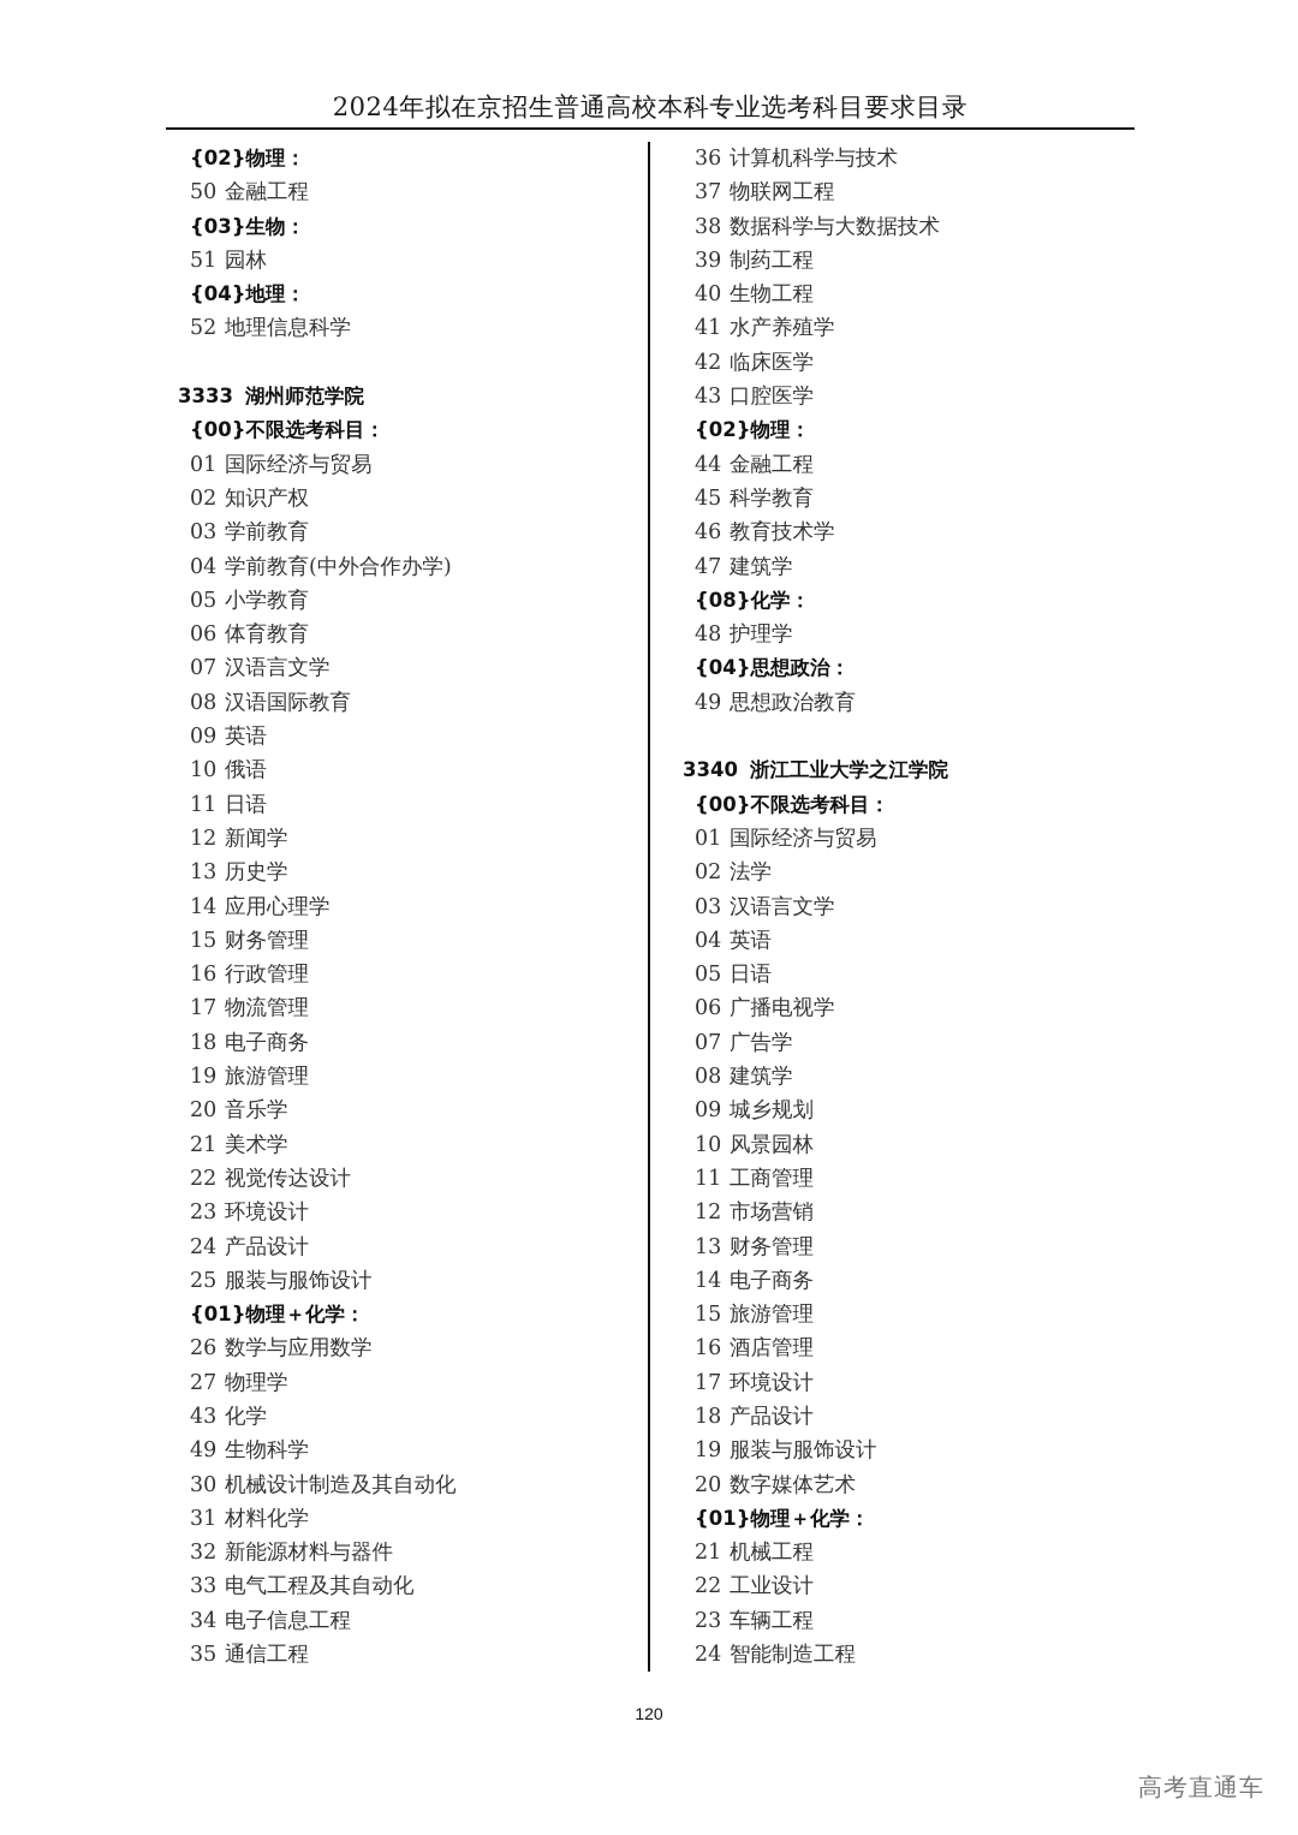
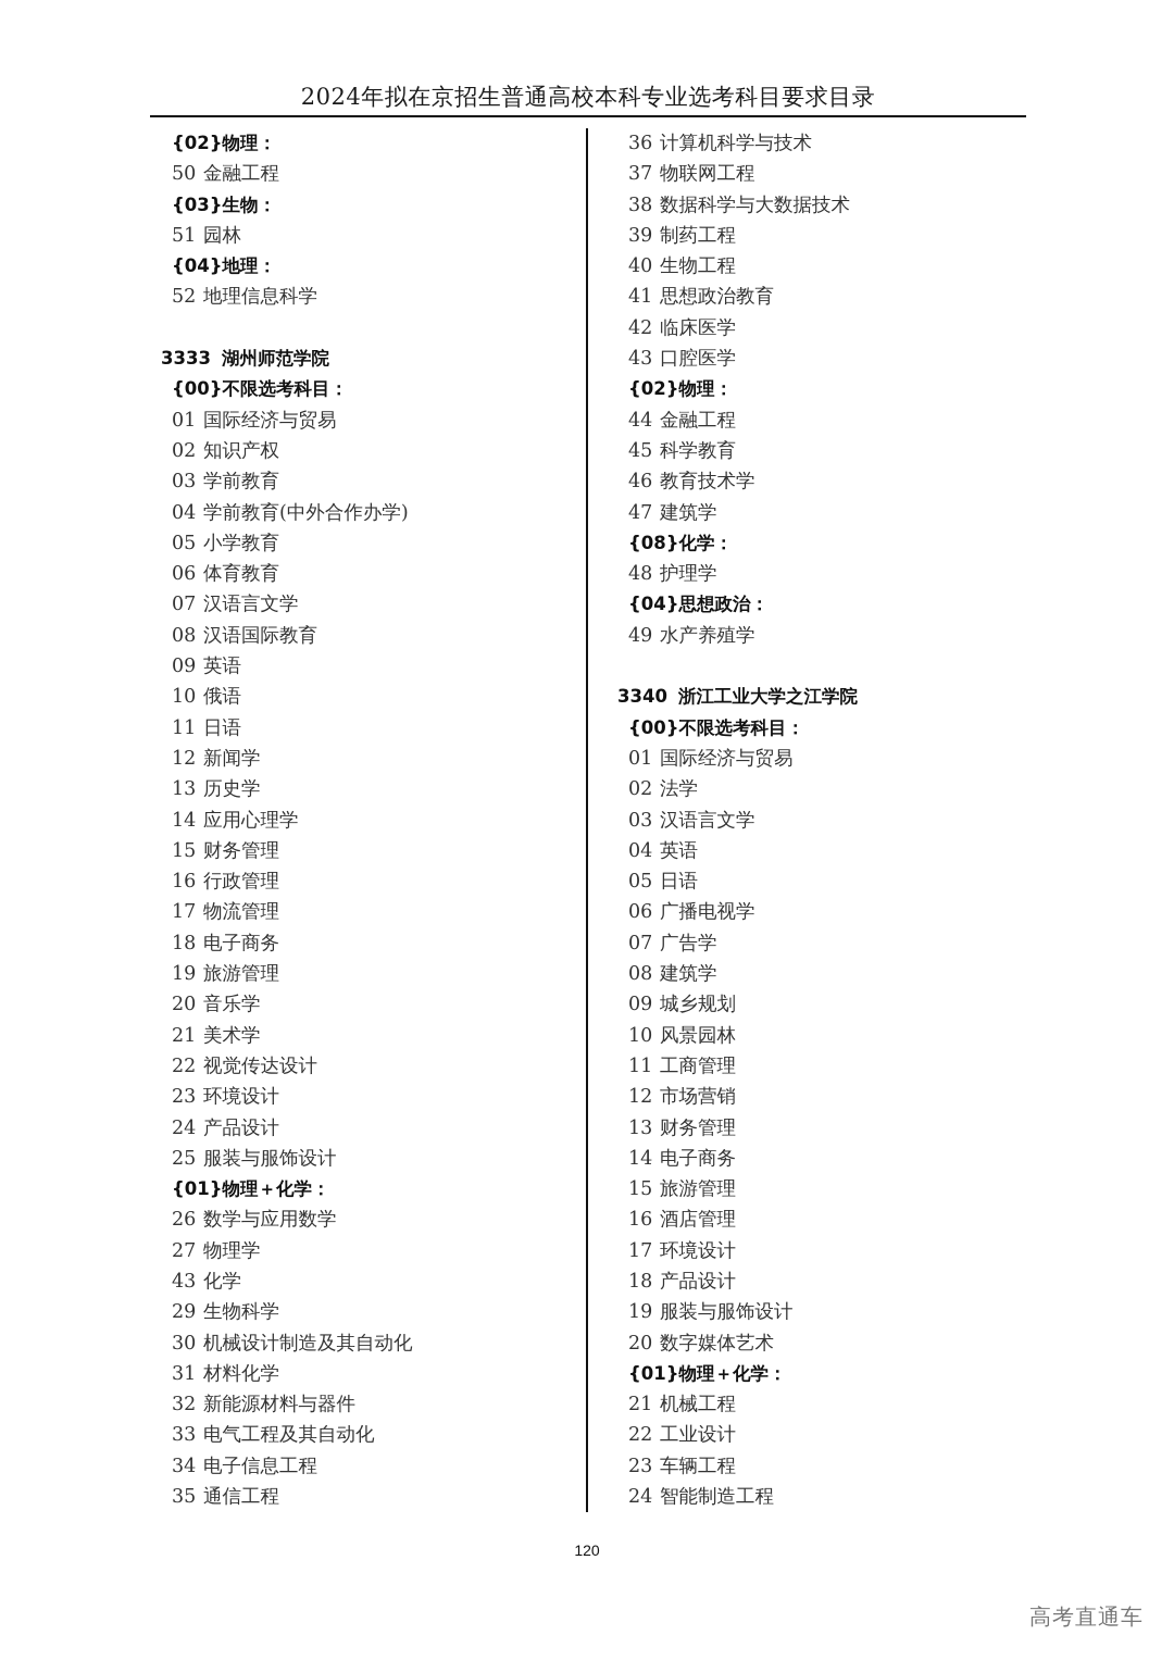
  2024年拟在京招生普通高校本科专业选考科目要求目录
  {02}物理：
  50 金融工程
  {03}生物：
  51 园林
  {04}地理：
  52 地理信息科学
  3333 湖州师范学院
  {00}不限选考科目：
  01 国际经济与贸易
  02 知识产权
  03 学前教育
  04 学前教育(中外合作办学)
  05 小学教育
  06 体育教育
  07 汉语言文学
  08 汉语国际教育
  09 英语
  10 俄语
  11 日语
  12 新闻学
  13 历史学
  14 应用心理学
  15 财务管理
  16 行政管理
  17 物流管理
  18 电子商务
  19 旅游管理
  20 音乐学
  21 美术学
  22 视觉传达设计
  23 环境设计
  24 产品设计
  25 服装与服饰设计
  {01}物理＋化学：
  26 数学与应用数学
  27 物理学
  43 化学
- 49 生物科学
+ 29 生物科学
  30 机械设计制造及其自动化
  31 材料化学
  32 新能源材料与器件
  33 电气工程及其自动化
  34 电子信息工程
  35 通信工程
  36 计算机科学与技术
  37 物联网工程
  38 数据科学与大数据技术
  39 制药工程
  40 生物工程
- 41 水产养殖学
+ 41 思想政治教育
  42 临床医学
  43 口腔医学
  {02}物理：
  44 金融工程
  45 科学教育
  46 教育技术学
  47 建筑学
  {08}化学：
  48 护理学
  {04}思想政治：
- 49 思想政治教育
+ 49 水产养殖学
  3340 浙江工业大学之江学院
  {00}不限选考科目：
  01 国际经济与贸易
  02 法学
  03 汉语言文学
  04 英语
  05 日语
  06 广播电视学
  07 广告学
  08 建筑学
  09 城乡规划
  10 风景园林
  11 工商管理
  12 市场营销
  13 财务管理
  14 电子商务
  15 旅游管理
  16 酒店管理
  17 环境设计
  18 产品设计
  19 服装与服饰设计
  20 数字媒体艺术
  {01}物理＋化学：
  21 机械工程
  22 工业设计
  23 车辆工程
  24 智能制造工程
  120
  高考直通车
